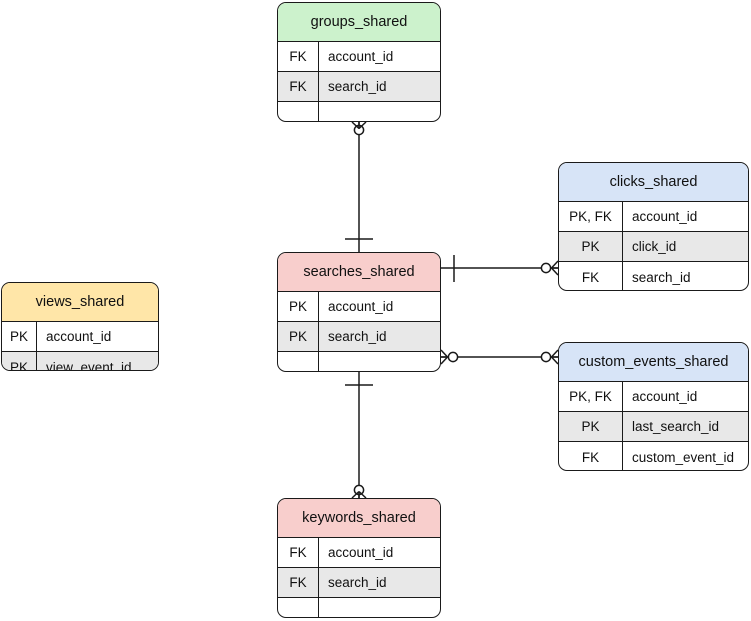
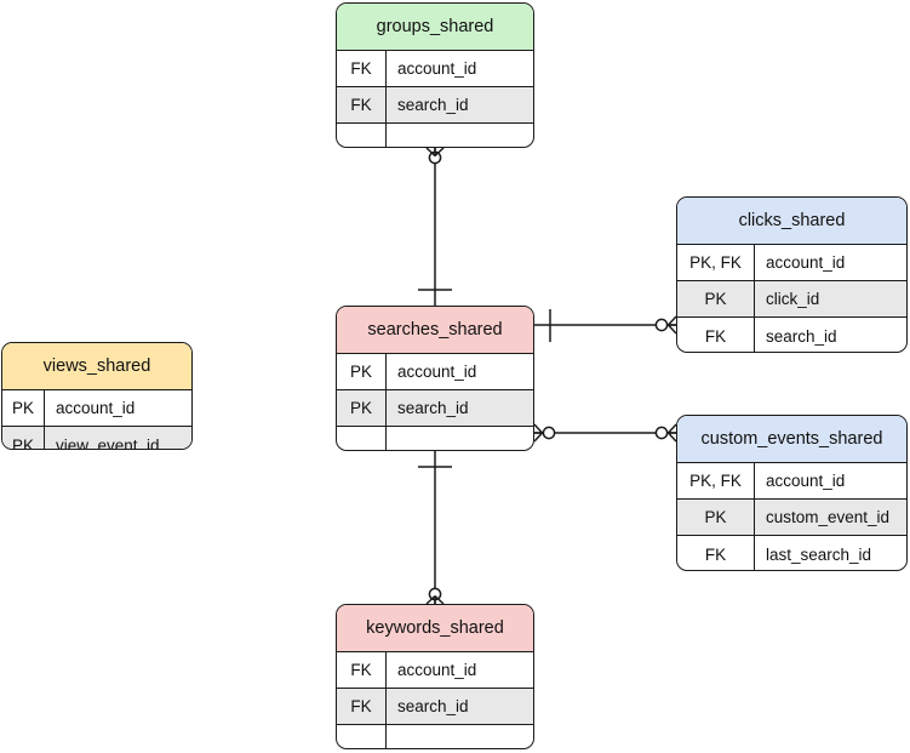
  groups_shared
  FK
  account_id
  FK
  search_id
  clicks_shared
  PK, FK
  account_id
  PK
  click_id
  FK
  search_id
  views_shared
  PK
  account_id
  PK
  view_event_id
  searches_shared
  PK
  account_id
  PK
  search_id
  custom_events_shared
  PK, FK
  account_id
  PK
- last_search_id
+ custom_event_id
  FK
- custom_event_id
+ last_search_id
  keywords_shared
  FK
  account_id
  FK
  search_id
